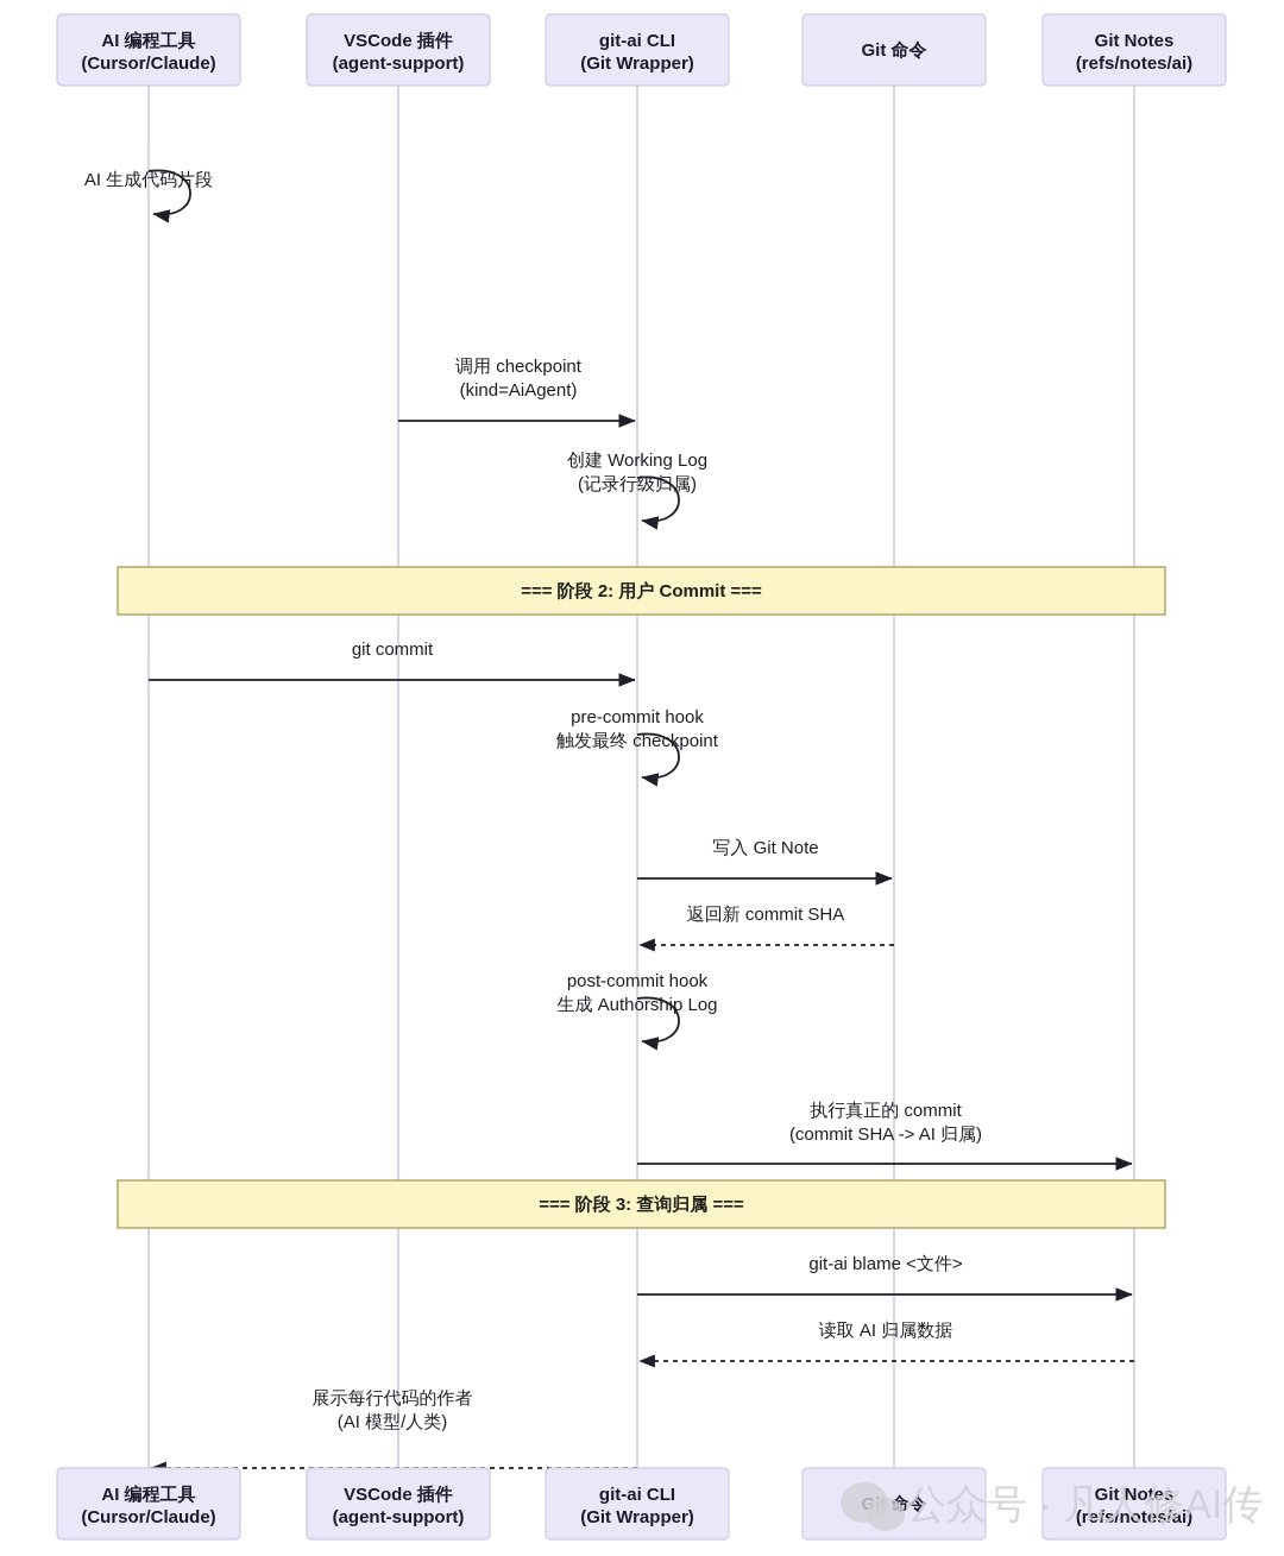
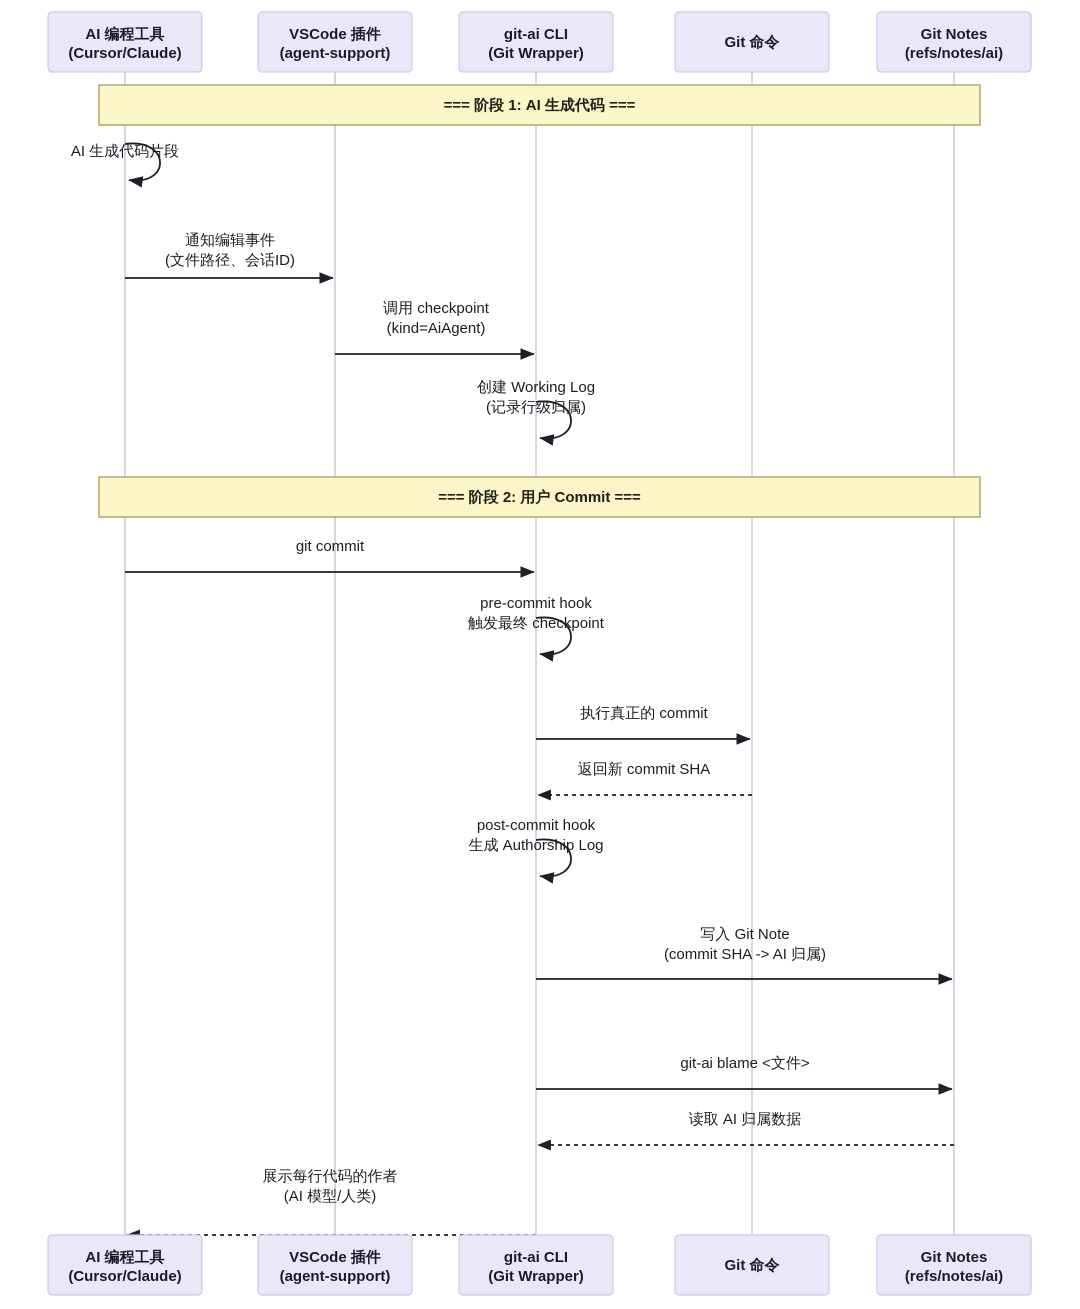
+ === 阶段 1: AI 生成代码 ===
  === 阶段 2: 用户 Commit ===
- === 阶段 3: 查询归属 ===
  AI 生成代码片段
+ 通知编辑事件
+ (文件路径、会话ID)
  调用 checkpoint
  (kind=AiAgent)
  创建 Working Log
  (记录行级归属)
  git commit
  pre-commit hook
  触发最终 checkpoint
- 写入 Git Note
+ 执行真正的 commit
  返回新 commit SHA
  post-commit hook
  生成 Authorship Log
- 执行真正的 commit
+ 写入 Git Note
  (commit SHA -> AI 归属)
  git-ai blame <文件>
  读取 AI 归属数据
  展示每行代码的作者
  (AI 模型/人类)
  AI 编程工具
  (Cursor/Claude)
  VSCode 插件
  (agent-support)
  git-ai CLI
  (Git Wrapper)
  Git 命令
  Git Notes
  (refs/notes/ai)
  AI 编程工具
  (Cursor/Claude)
  VSCode 插件
  (agent-support)
  git-ai CLI
  (Git Wrapper)
  Git 命令
  Git Notes
  (refs/notes/ai)
- 公众号 · 凡人修AI传
